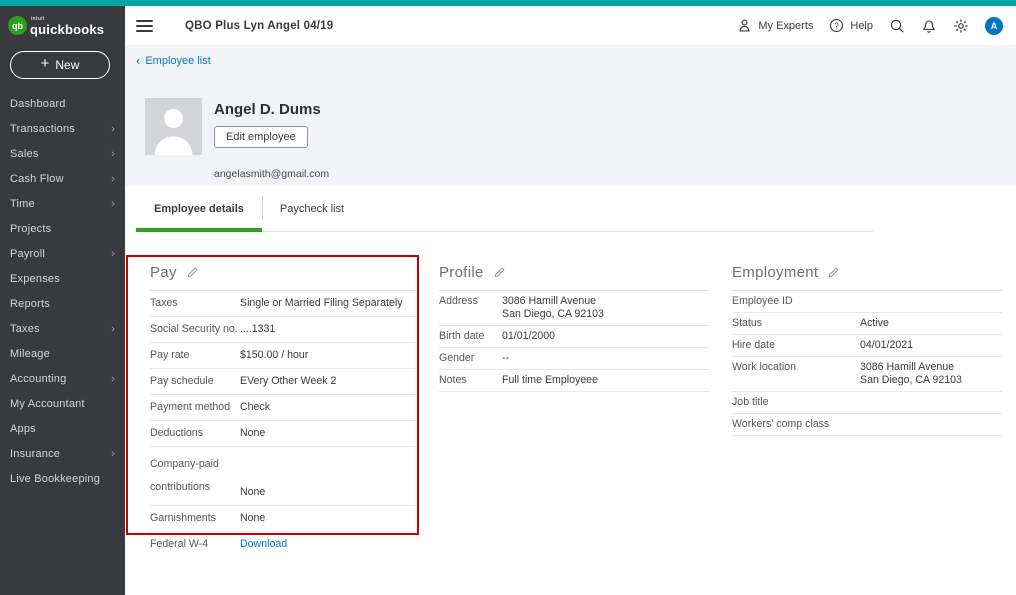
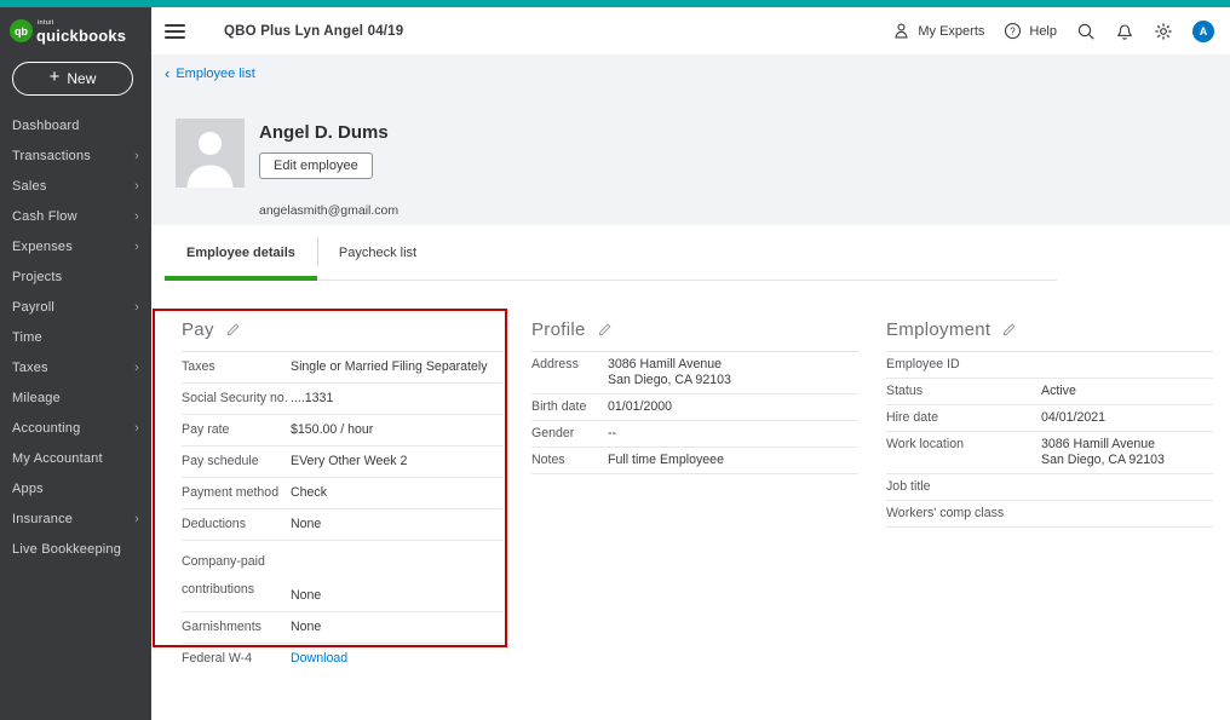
  qb
  quickbooks
  +
  New
  Dashboard
  Transactions
  ›
  Sales
  ›
  Cash Flow
  ›
- Time
+ Expenses
  ›
  Projects
  Payroll
  ›
- Expenses
+ Time
- Reports
  Taxes
  ›
  Mileage
  Accounting
  ›
  My Accountant
  Apps
  Insurance
  ›
  Live Bookkeeping
  QBO Plus Lyn Angel 04/19
  My Experts
  ?
  Help
  A
  ‹
  Employee list
  Angel D. Dums
  Edit employee
  angelasmith@gmail.com
  Employee details
  Paycheck list
  Pay
  Taxes
  Single or Married Filing Separately
  Social Security no.
  ....1331
  Pay rate
  $150.00 / hour
  Pay schedule
  EVery Other Week 2
  Payment method
  Check
  Deductions
  None
  Company-paid contributions
  None
  Garnishments
  None
  Federal W-4
  Download
  Profile
  Address
  3086 Hamill Avenue
  San Diego, CA 92103
  Birth date
  01/01/2000
  Gender
  --
  Notes
  Full time Employeee
  Employment
  Employee ID
  Status
  Active
  Hire date
  04/01/2021
  Work location
  3086 Hamill Avenue
  San Diego, CA 92103
  Job title
  Workers' comp class
